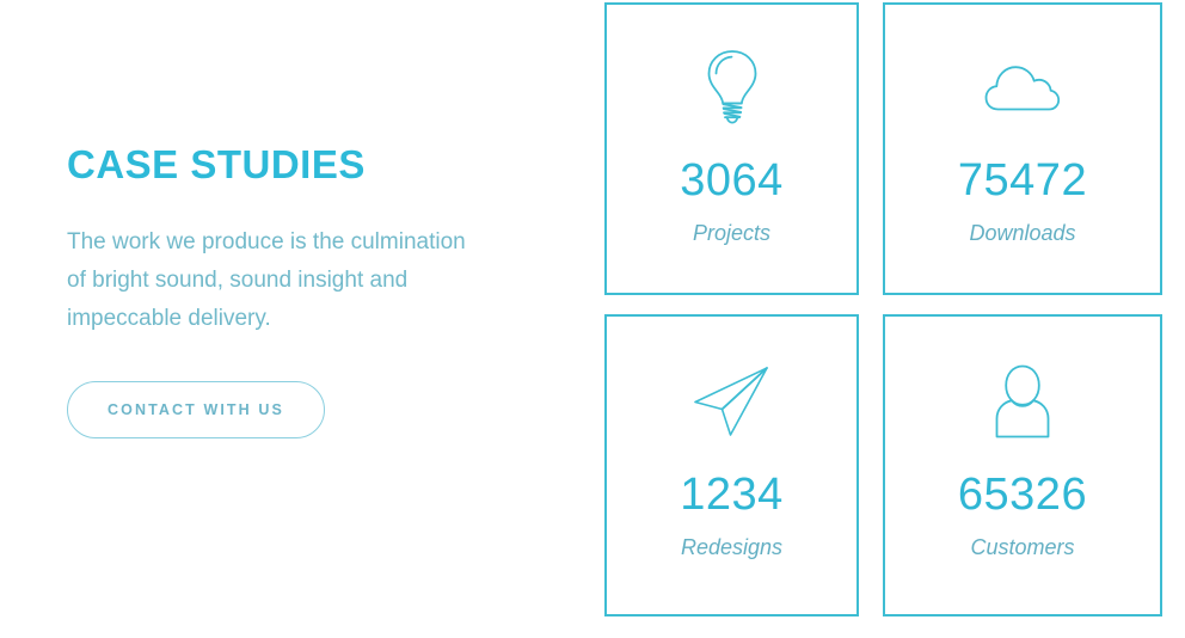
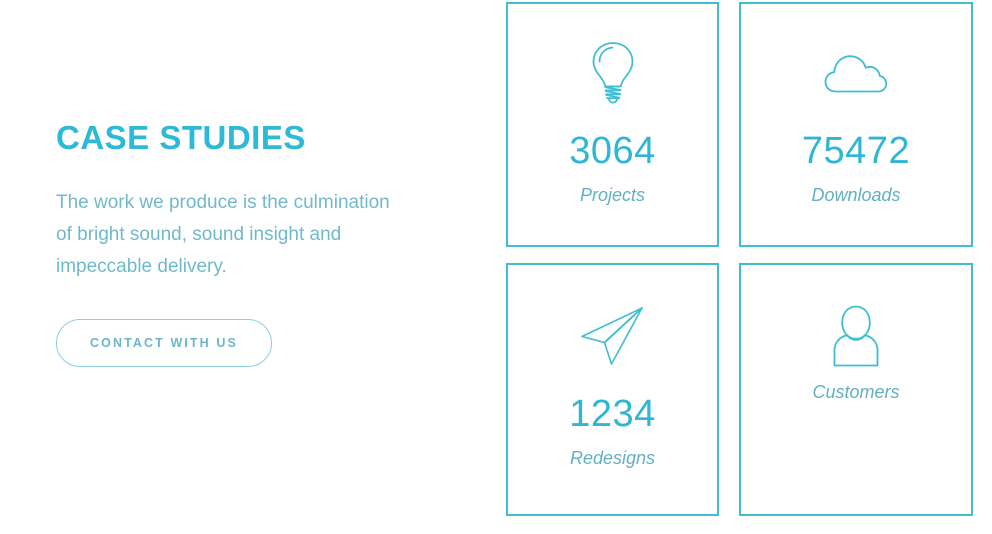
  CASE STUDIES
  The work we produce is the culmination of bright sound, sound insight and impeccable delivery.
  CONTACT WITH US
  3064
  Projects
  75472
  Downloads
  1234
  Redesigns
- 65326
  Customers
